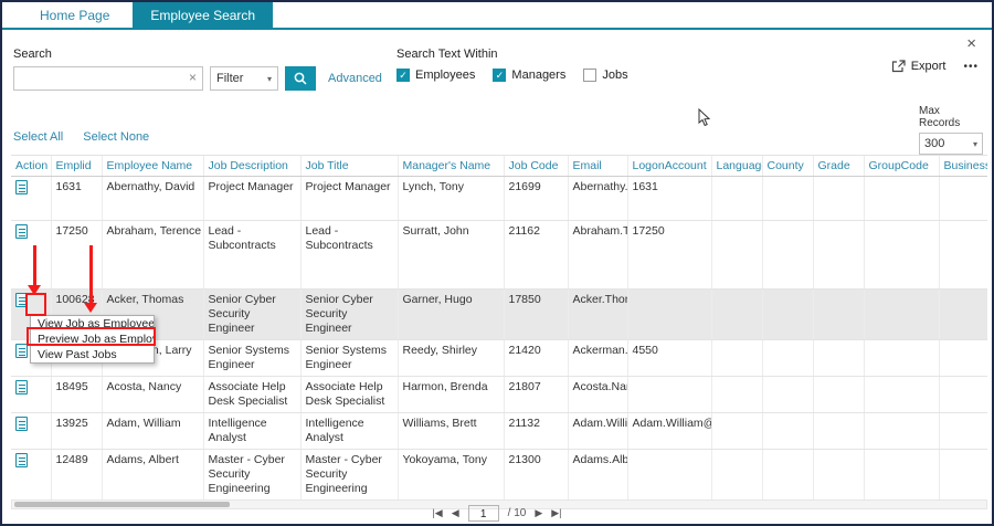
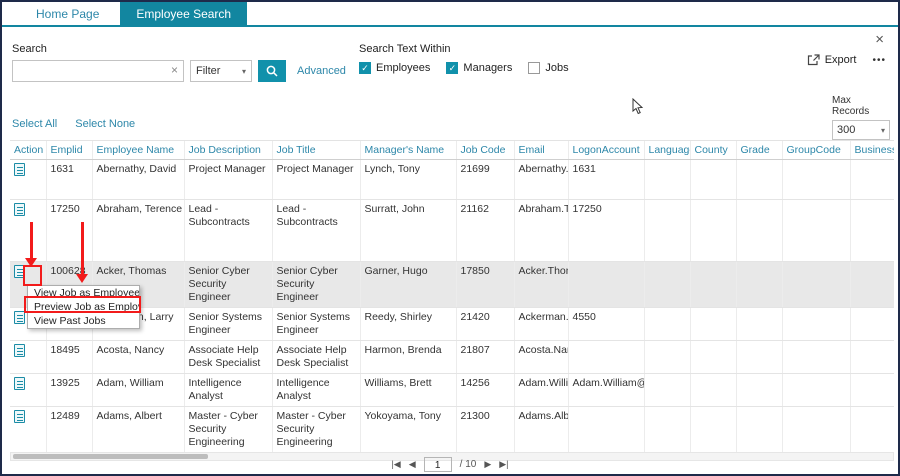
  Home Page
  Employee Search
  ×
  Export
  •••
  Search
  ×
  Filter
  ▾
  Advanced
  Search Text Within
  ✓
  Employees
  ✓
  Managers
  Jobs
  Select All
  Select None
  Max Records
  300
  ▾
  Action	Emplid	Employee Name	Job Description	Job Title	Manager's Name	Job Code	Email	LogonAccount	Languag	County	Grade	GroupCode	Busines
  	1631	Abernathy, David	Project Manager	Project Manager	Lynch, Tony	21699	Abernathy.	1631
  	17250	Abraham, Terence	Lead - Subcontracts	Lead - Subcontracts	Surratt, John	21162	Abraham.T	17250
  	10062	Acker, Thomas	Senior Cyber Security Engineer	Senior Cyber Security Engineer	Garner, Hugo	17850	Acker.Tho
  		n, Larry	Senior Systems Engineer	Senior Systems Engineer	Reedy, Shirley	21420	Ackerman.	4550
  	18495	Acosta, Nancy	Associate Help Desk Specialist	Associate Help Desk Specialist	Harmon, Brenda	21807	Acosta.Na
- 	13925	Adam, William	Intelligence Analyst	Intelligence Analyst	Williams, Brett	21132	Adam.Willi	Adam.William@
+ 	13925	Adam, William	Intelligence Analyst	Intelligence Analyst	Williams, Brett	14256	Adam.Willi	Adam.William@
  	12489	Adams, Albert	Master - Cyber Security Engineering	Master - Cyber Security Engineering	Yokoyama, Tony	21300	Adams.Alb
  |◀
  ◀
  1
  / 10
  ▶
  ▶|
  View Job as Employee
  Preview Job as Emplo
  View Past Jobs
